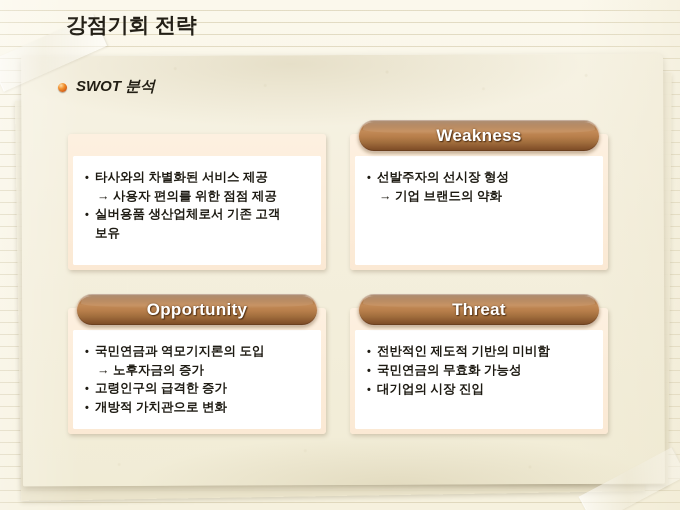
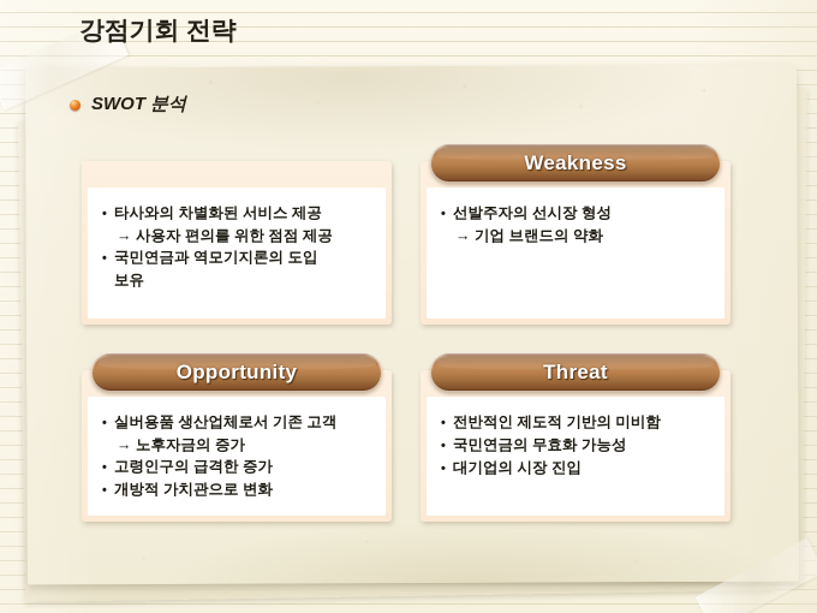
  타사와의 차별화된 서비스 제공
  사용자 편의를 위한 점점 제공
- 실버용품 생산업체로서 기존 고객
+ 국민연금과 역모기지론의 도입
  보유
  Weakness
  선발주자의 선시장 형성
  기업 브랜드의 약화
  Opportunity
- 국민연금과 역모기지론의 도입
+ 실버용품 생산업체로서 기존 고객
  노후자금의 증가
  고령인구의 급격한 증가
  개방적 가치관으로 변화
  Threat
  전반적인 제도적 기반의 미비함
  국민연금의 무효화 가능성
  대기업의 시장 진입
